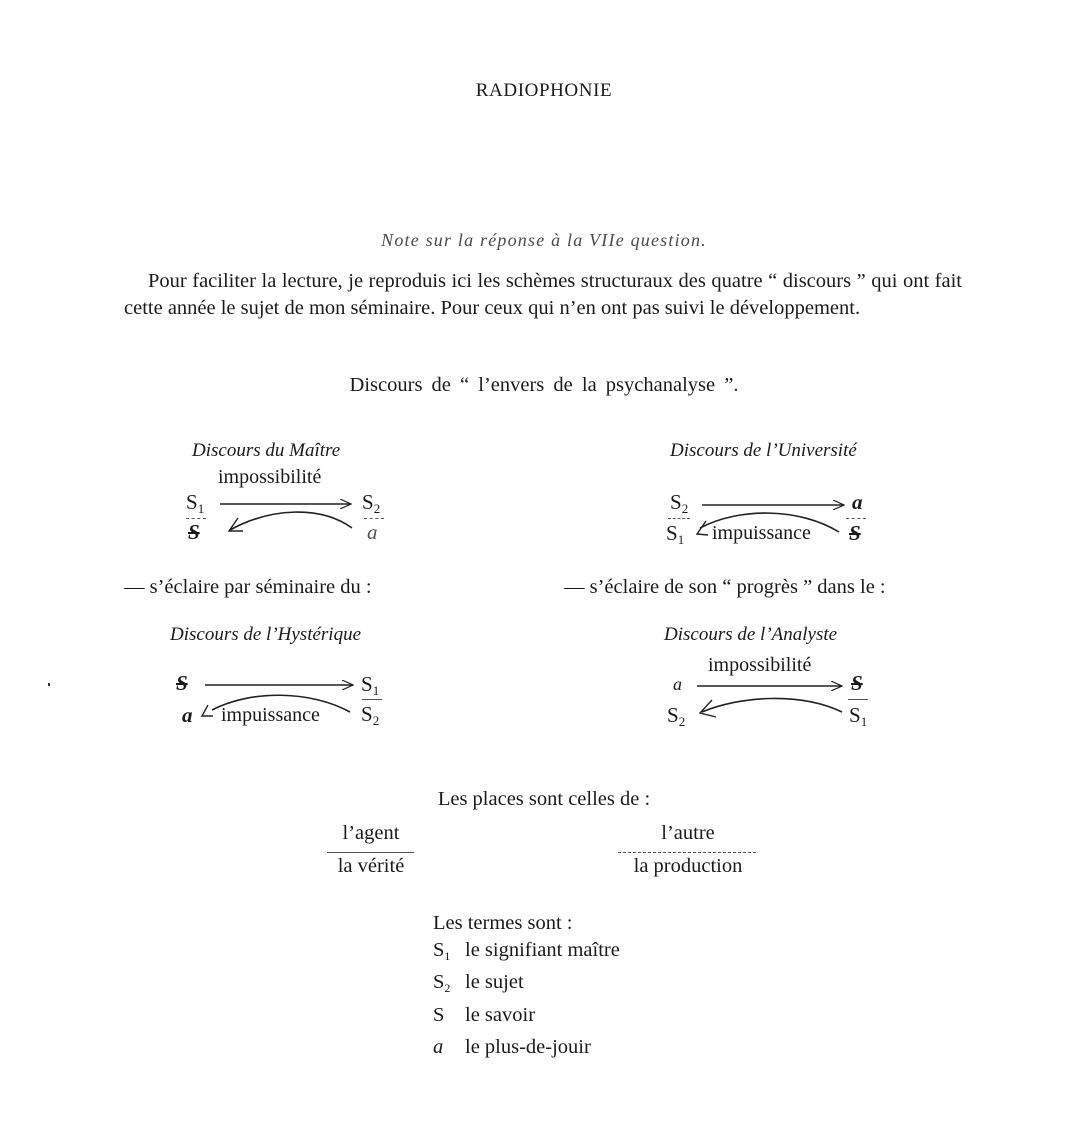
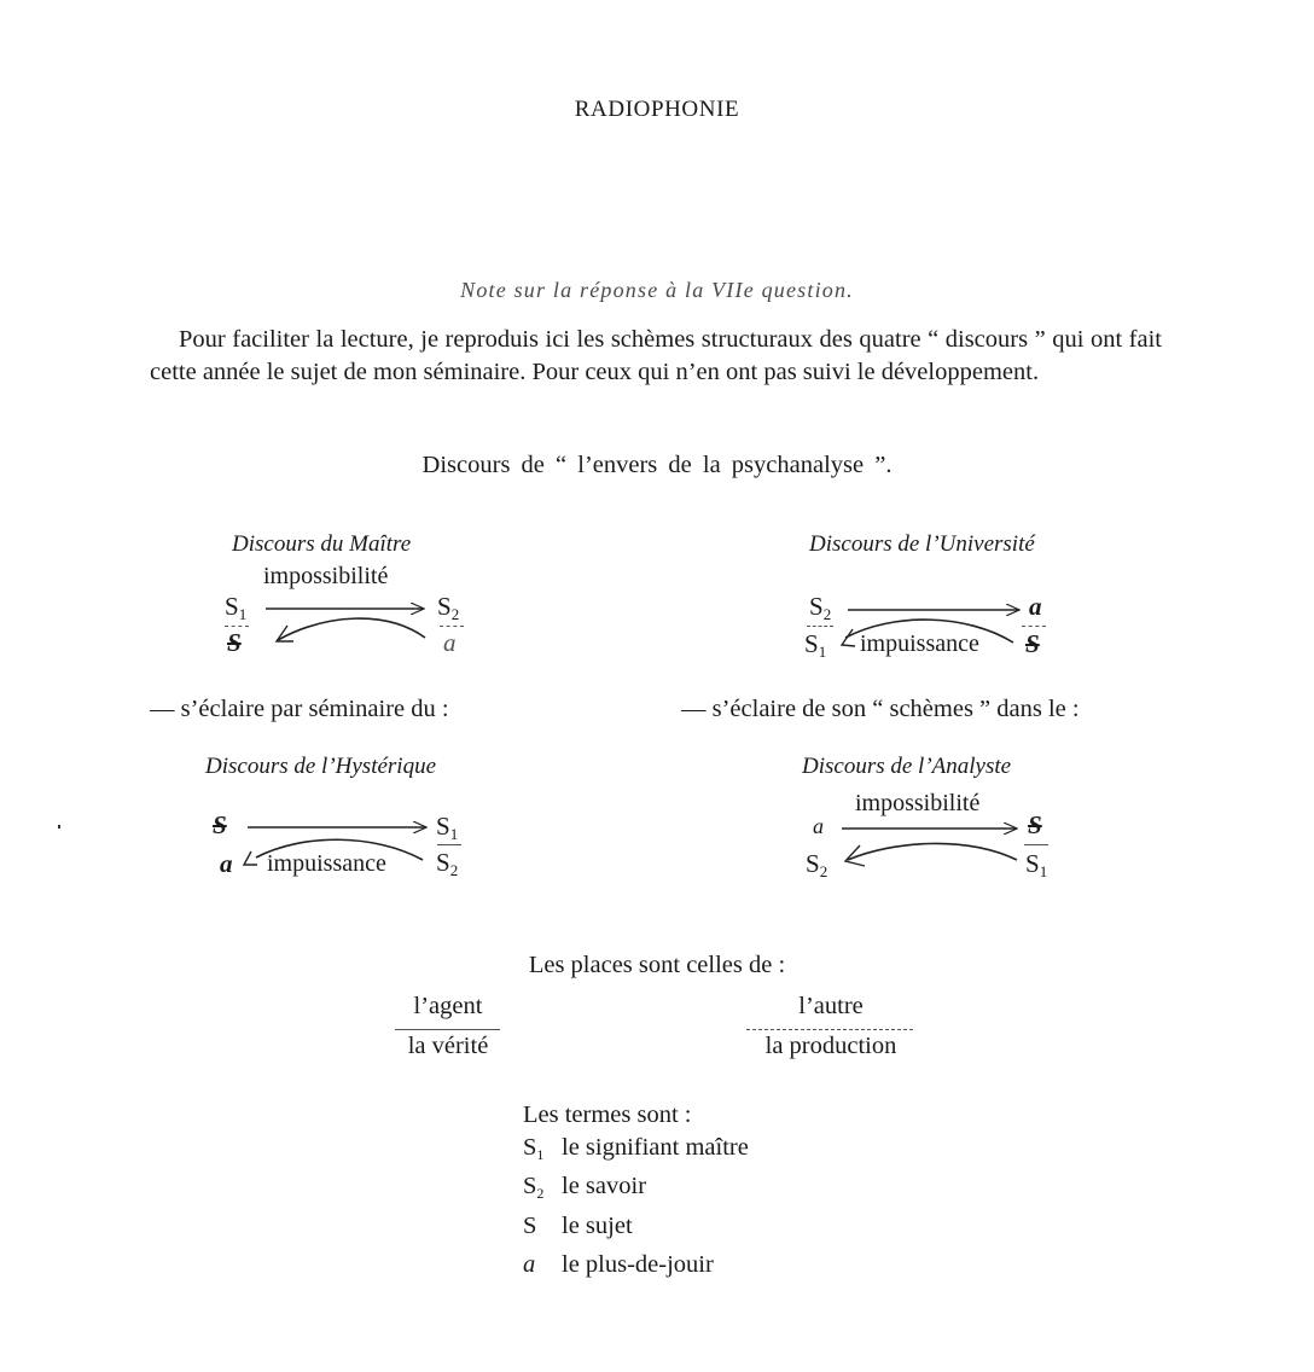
  RADIOPHONIE
  Note sur la réponse à la VIIe question.
  Pour faciliter la lecture, je reproduis ici les schèmes structuraux des quatre “ discours ” qui ont fait cette année le sujet de mon séminaire. Pour ceux qui n’en ont pas suivi le développement.
  Discours de “ l’envers de la psychanalyse ”.
  Discours du Maître
  impossibilité
  S1
  S
  S2
  a
  Discours de l’Université
  S2
  S1
  impuissance
  a
  S
  — s’éclaire par séminaire du :
- — s’éclaire de son “ progrès ” dans le :
+ — s’éclaire de son “ schèmes ” dans le :
  Discours de l’Hystérique
  S
  a
  impuissance
  S1
  S2
  Discours de l’Analyste
  impossibilité
  a
  S2
  S
  S1
  Les places sont celles de :
  l’agent
  la vérité
  l’autre
  la production
  Les termes sont :
  S1
  le signifiant maître
  S2
- le sujet
+ le savoir
  S
- le savoir
+ le sujet
  a
  le plus-de-jouir
